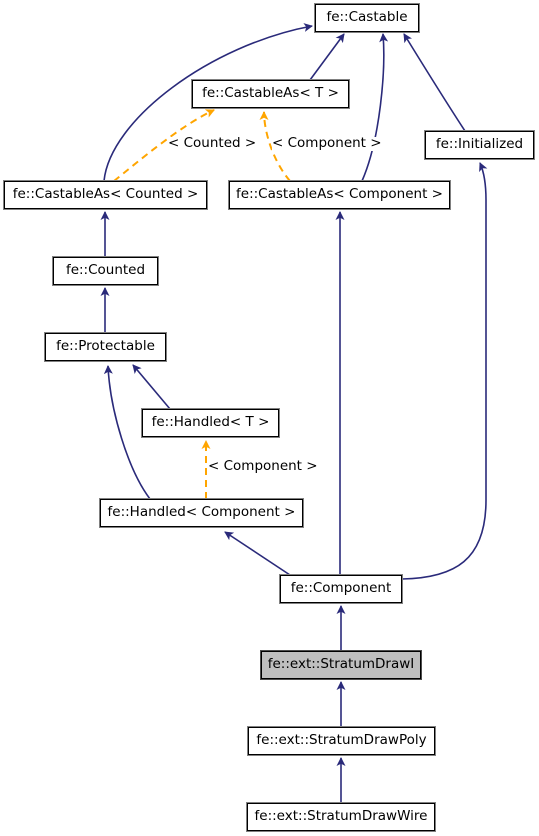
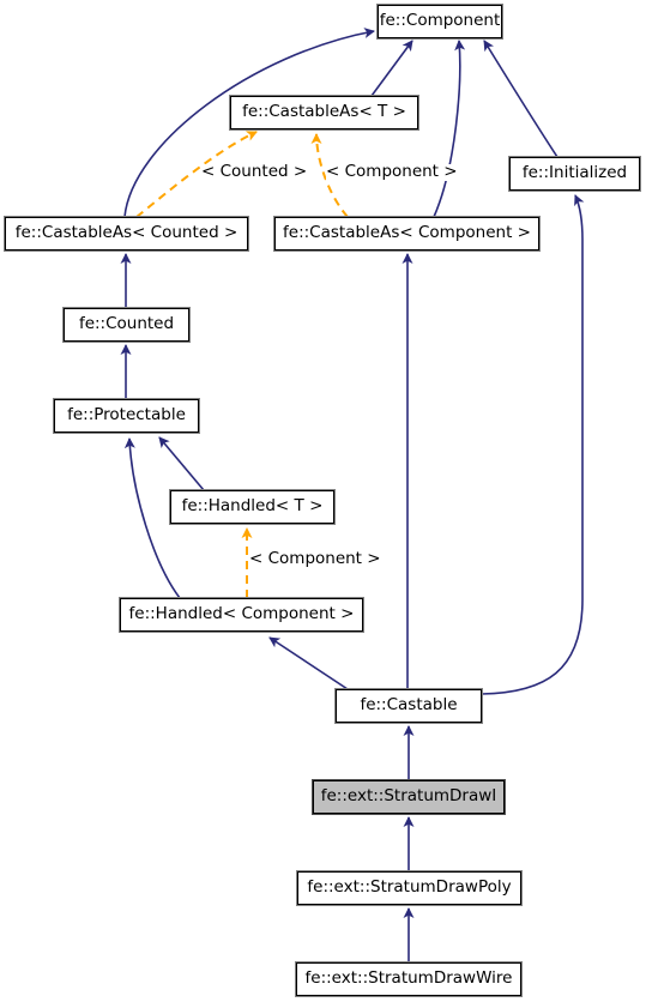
- fe::Castable
+ fe::Component
  fe::CastableAs< T >
  fe::Initialized
  fe::CastableAs< Counted >
  fe::CastableAs< Component >
  fe::Counted
  fe::Protectable
  fe::Handled< T >
  fe::Handled< Component >
- fe::Component
+ fe::Castable
  fe::ext::StratumDrawI
  fe::ext::StratumDrawPoly
  fe::ext::StratumDrawWire
  < Counted >
  < Component >
  < Component >
